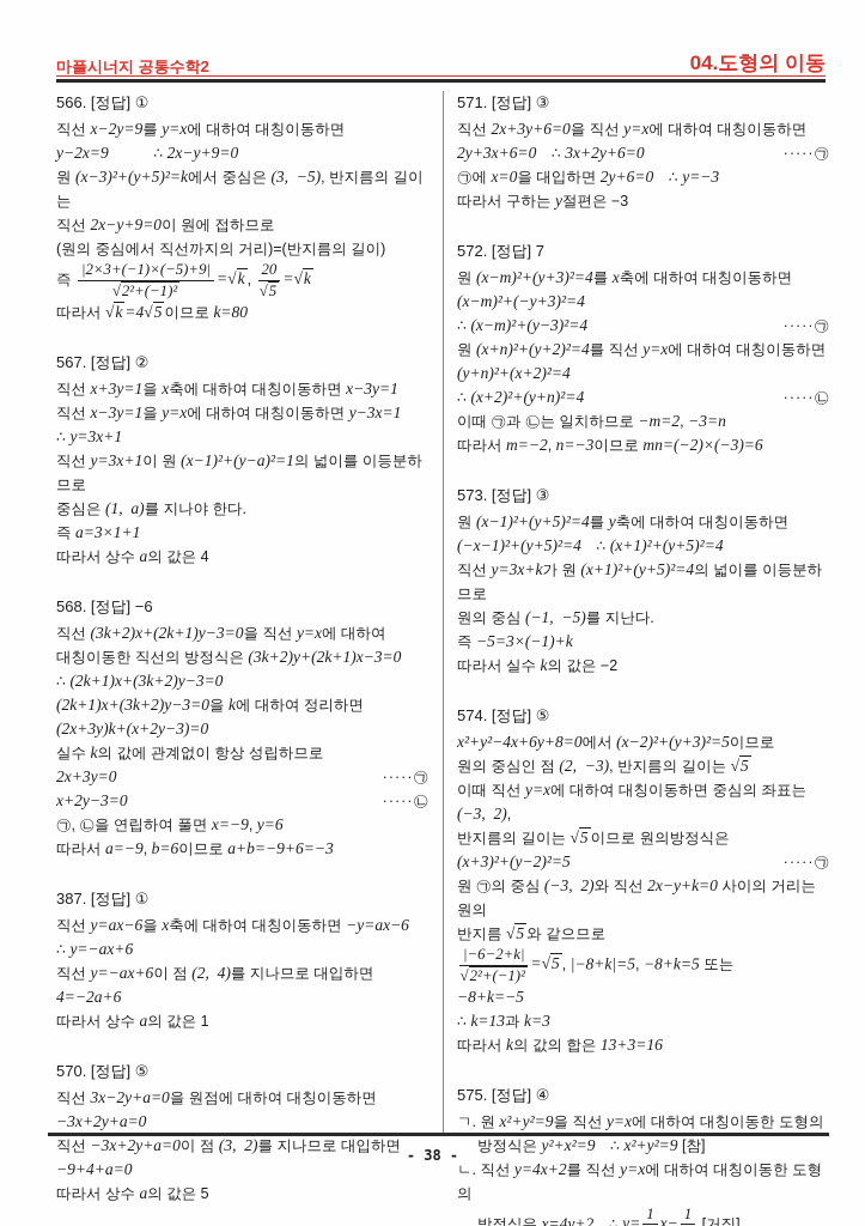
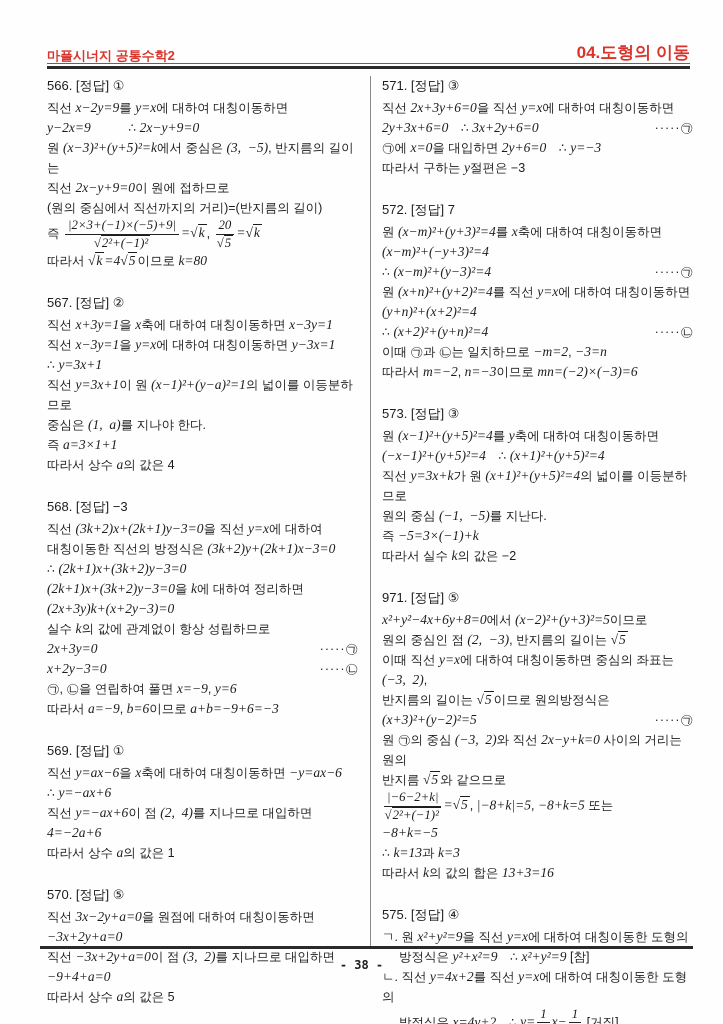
  마플시너지 공통수학2
  04.도형의 이동
  566. [정답] ①
  직선 x−2y=9를 y=x에 대하여 대칭이동하면
  y−2x=9 ∴ 2x−y+9=0
  원 (x−3)²+(y+5)²=k에서 중심은 (3, −5), 반지름의 길이는
  직선 2x−y+9=0이 원에 접하므로
  (원의 중심에서 직선까지의 거리)=(반지름의 길이)
  즉
  |2×3+(−1)×(−5)+9|
  √2²+(−1)²
  =√k ,
  20
  √5
  =√k
  따라서 √k =4√5 이므로 k=80
  567. [정답] ②
  직선 x+3y=1을 x축에 대하여 대칭이동하면 x−3y=1
  직선 x−3y=1을 y=x에 대하여 대칭이동하면 y−3x=1
  ∴ y=3x+1
  직선 y=3x+1이 원 (x−1)²+(y−a)²=1의 넓이를 이등분하므로
  중심은 (1, a)를 지나야 한다.
  즉 a=3×1+1
  따라서 상수 a의 값은 4
- 568. [정답] −6
+ 568. [정답] −3
  직선 (3k+2)x+(2k+1)y−3=0을 직선 y=x에 대하여
  대칭이동한 직선의 방정식은 (3k+2)y+(2k+1)x−3=0
  ∴ (2k+1)x+(3k+2)y−3=0
  (2k+1)x+(3k+2)y−3=0을 k에 대하여 정리하면
  (2x+3y)k+(x+2y−3)=0
  실수 k의 값에 관계없이 항상 성립하므로
  2x+3y=0
  ·····㉠
  x+2y−3=0
  ·····㉡
  ㉠, ㉡을 연립하여 풀면 x=−9, y=6
  따라서 a=−9, b=6이므로 a+b=−9+6=−3
- 387. [정답] ①
+ 569. [정답] ①
  직선 y=ax−6을 x축에 대하여 대칭이동하면 −y=ax−6
  ∴ y=−ax+6
  직선 y=−ax+6이 점 (2, 4)를 지나므로 대입하면 4=−2a+6
  따라서 상수 a의 값은 1
  570. [정답] ⑤
  직선 3x−2y+a=0을 원점에 대하여 대칭이동하면
  −3x+2y+a=0
  직선 −3x+2y+a=0이 점 (3, 2)를 지나므로 대입하면
  −9+4+a=0
  따라서 상수 a의 값은 5
  571. [정답] ③
  직선 2x+3y+6=0을 직선 y=x에 대하여 대칭이동하면
  2y+3x+6=0 ∴ 3x+2y+6=0
  ·····㉠
  ㉠에 x=0을 대입하면 2y+6=0 ∴ y=−3
  따라서 구하는 y절편은 −3
  572. [정답] 7
  원 (x−m)²+(y+3)²=4를 x축에 대하여 대칭이동하면
  (x−m)²+(−y+3)²=4
  ∴ (x−m)²+(y−3)²=4
  ·····㉠
  원 (x+n)²+(y+2)²=4를 직선 y=x에 대하여 대칭이동하면
  (y+n)²+(x+2)²=4
  ∴ (x+2)²+(y+n)²=4
  ·····㉡
  이때 ㉠과 ㉡는 일치하므로 −m=2, −3=n
  따라서 m=−2, n=−3이므로 mn=(−2)×(−3)=6
  573. [정답] ③
  원 (x−1)²+(y+5)²=4를 y축에 대하여 대칭이동하면
  (−x−1)²+(y+5)²=4 ∴ (x+1)²+(y+5)²=4
  직선 y=3x+k가 원 (x+1)²+(y+5)²=4의 넓이를 이등분하므로
  원의 중심 (−1, −5)를 지난다.
  즉 −5=3×(−1)+k
  따라서 실수 k의 값은 −2
- 574. [정답] ⑤
+ 971. [정답] ⑤
  x²+y²−4x+6y+8=0에서 (x−2)²+(y+3)²=5이므로
  원의 중심인 점 (2, −3), 반지름의 길이는 √5
  이때 직선 y=x에 대하여 대칭이동하면 중심의 좌표는 (−3, 2),
  반지름의 길이는 √5 이므로 원의방정식은
  (x+3)²+(y−2)²=5
  ·····㉠
  원 ㉠의 중심 (−3, 2)와 직선 2x−y+k=0 사이의 거리는 원의
  반지름 √5 와 같으므로
  |−6−2+k|
  √2²+(−1)²
  =√5 , |−8+k|=5, −8+k=5 또는
  −8+k=−5
  ∴ k=13과 k=3
  따라서 k의 값의 합은 13+3=16
  575. [정답] ④
  ㄱ. 원 x²+y²=9을 직선 y=x에 대하여 대칭이동한 도형의
  방정식은 y²+x²=9 ∴ x²+y²=9 [참]
  ㄴ. 직선 y=4x+2를 직선 y=x에 대하여 대칭이동한 도형의
  방정식은 x=4y+2 ∴ y=
  1
  x−
  1
  [거짓]
  - 38 -
